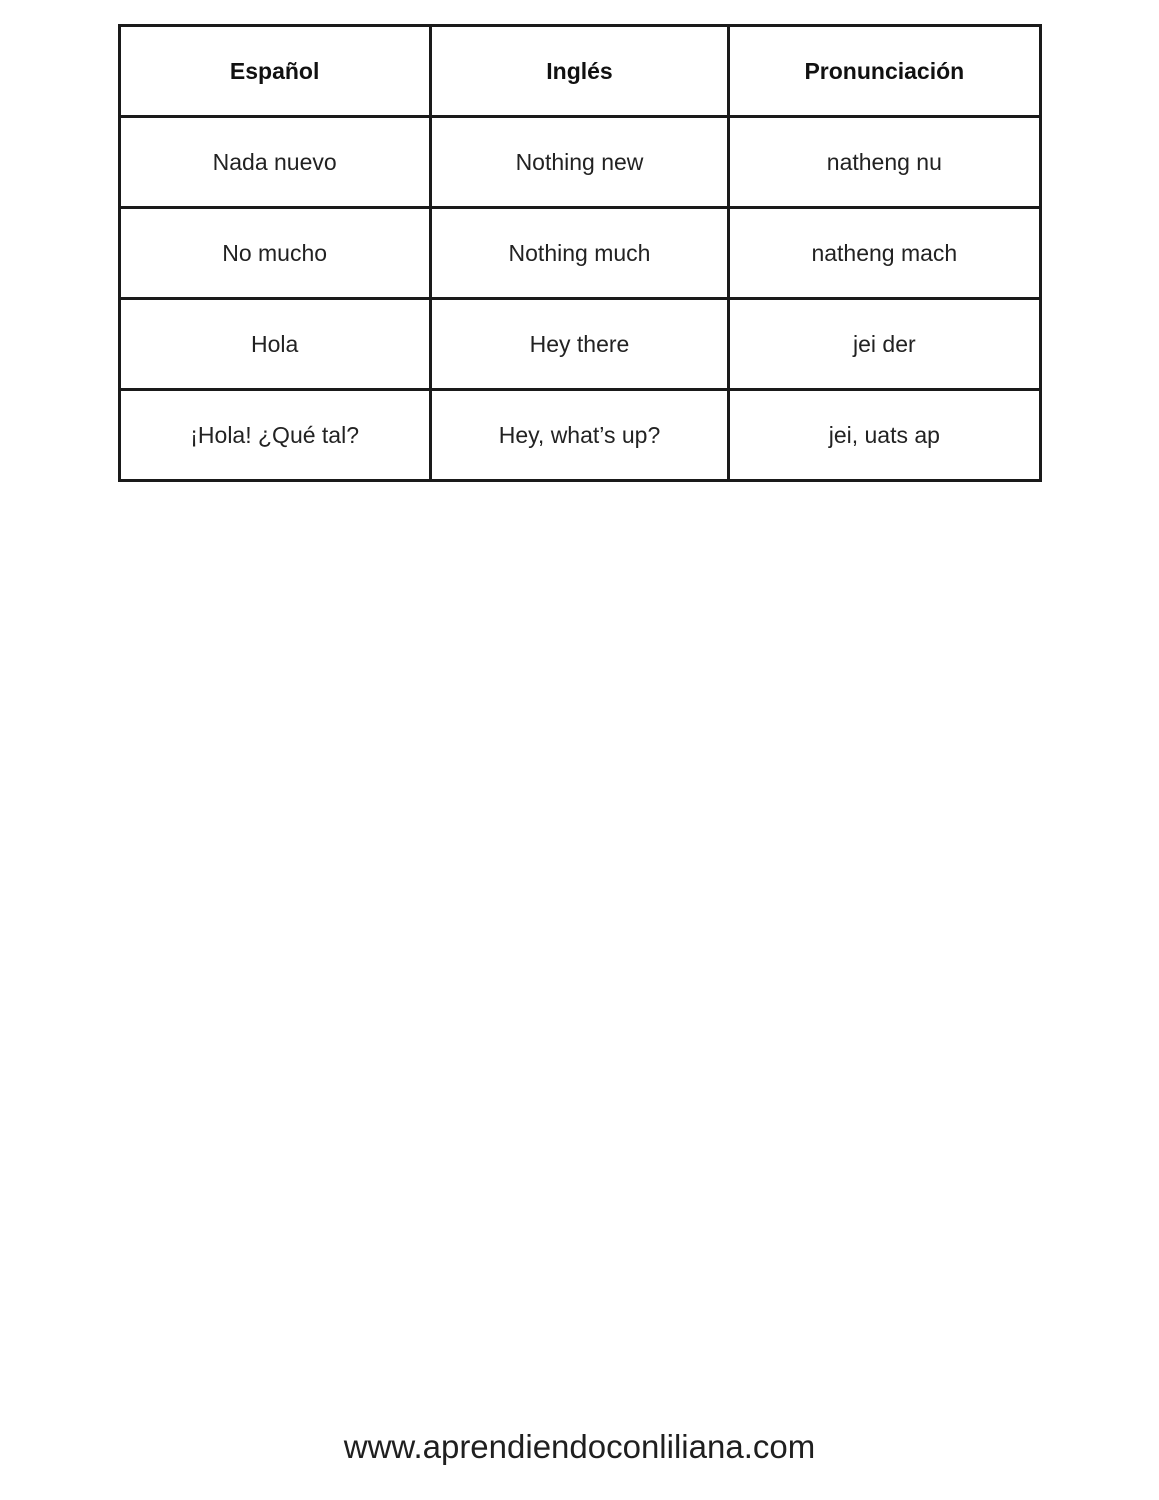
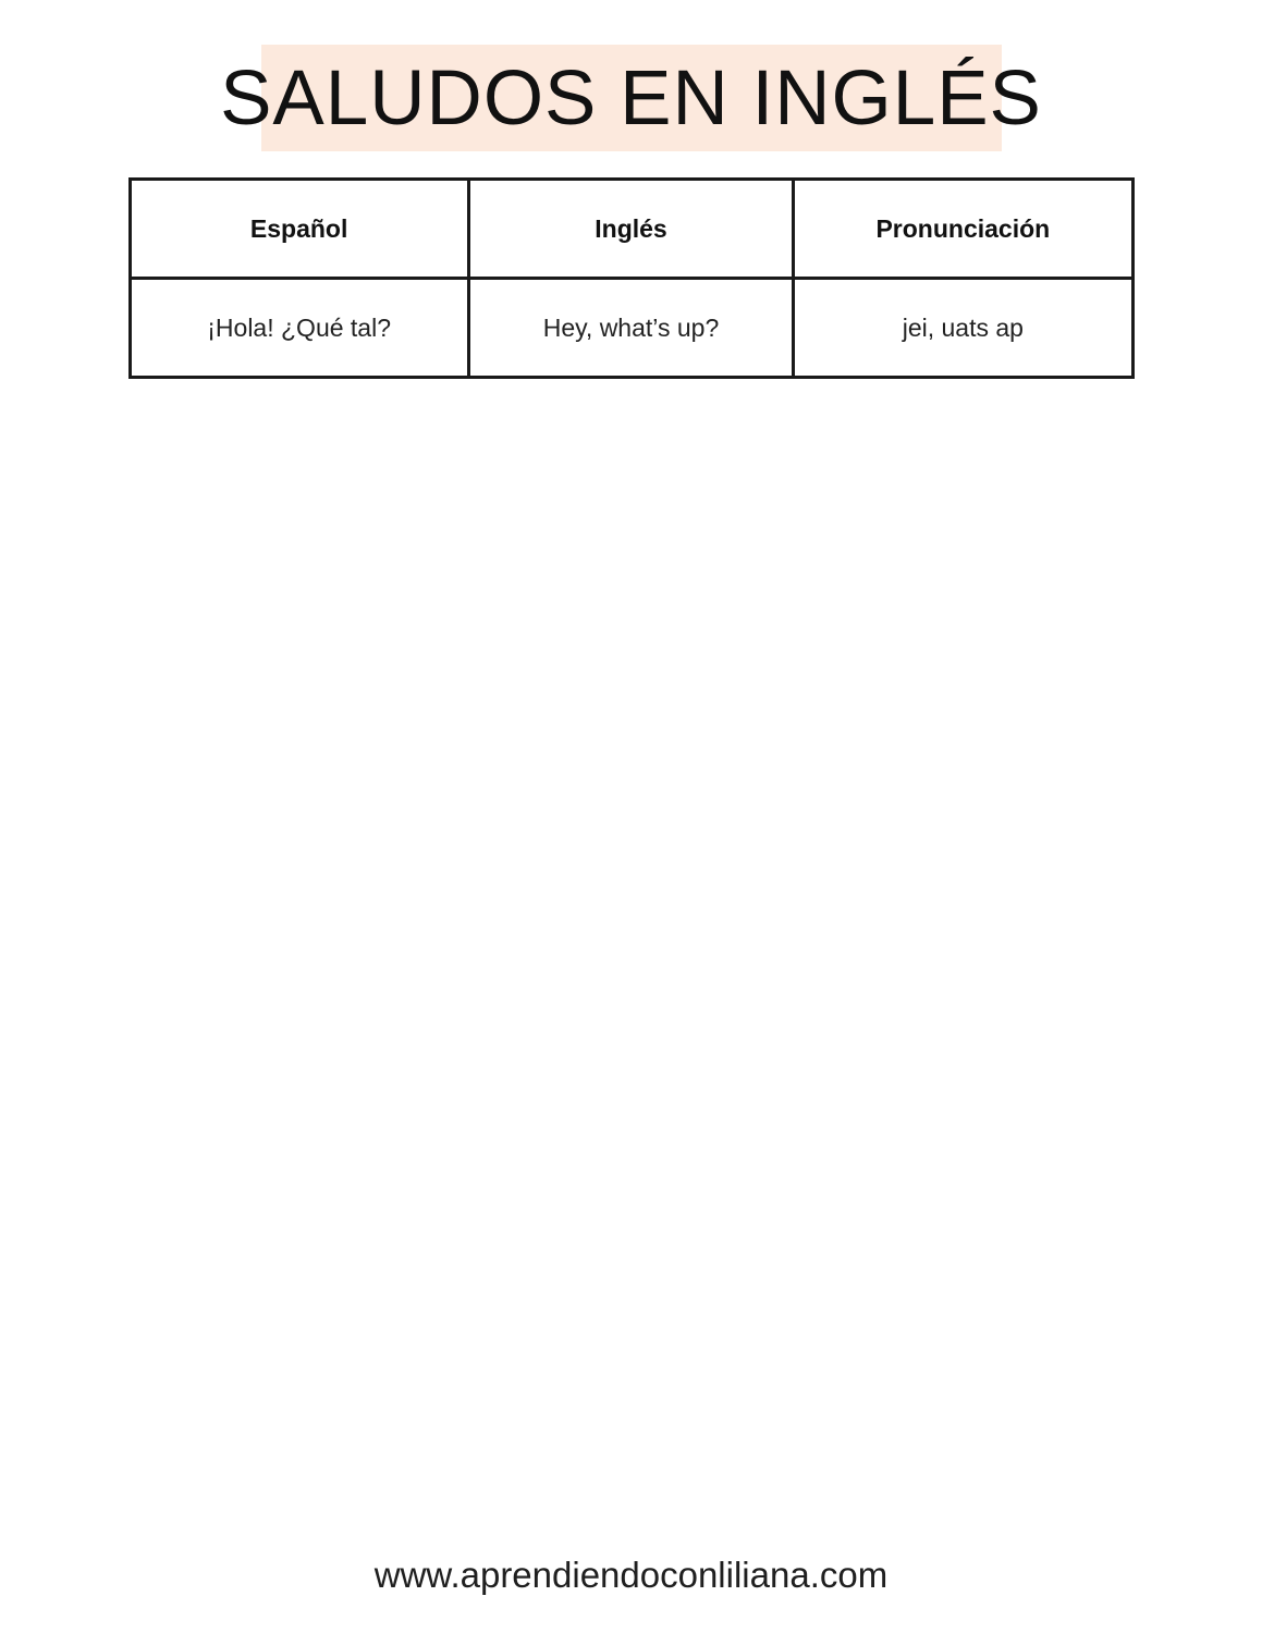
+ SALUDOS EN INGLÉS
  Español	Inglés	Pronunciación
- Nada nuevo	Nothing new	natheng nu
- No mucho	Nothing much	natheng mach
- Hola	Hey there	jei der
  ¡Hola! ¿Qué tal?	Hey, what’s up?	jei, uats ap
  www.aprendiendoconliliana.com
